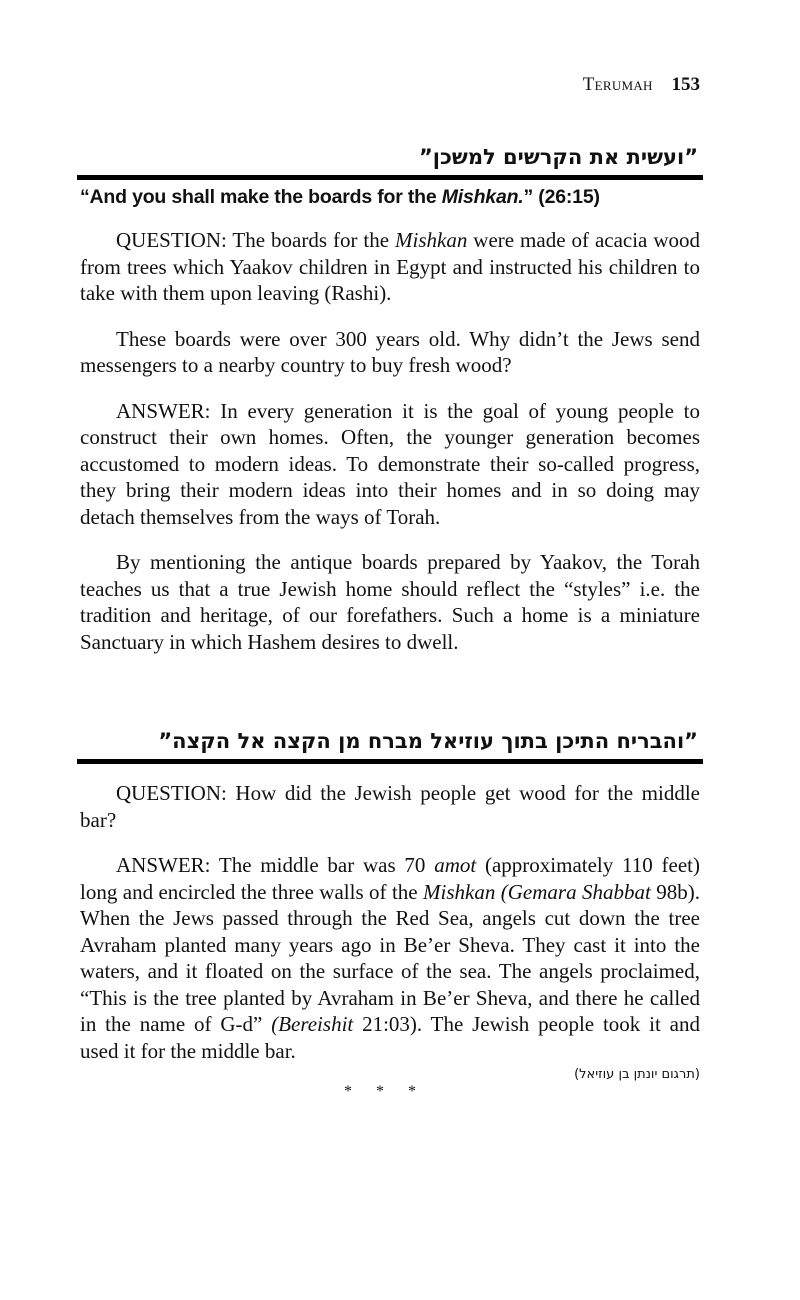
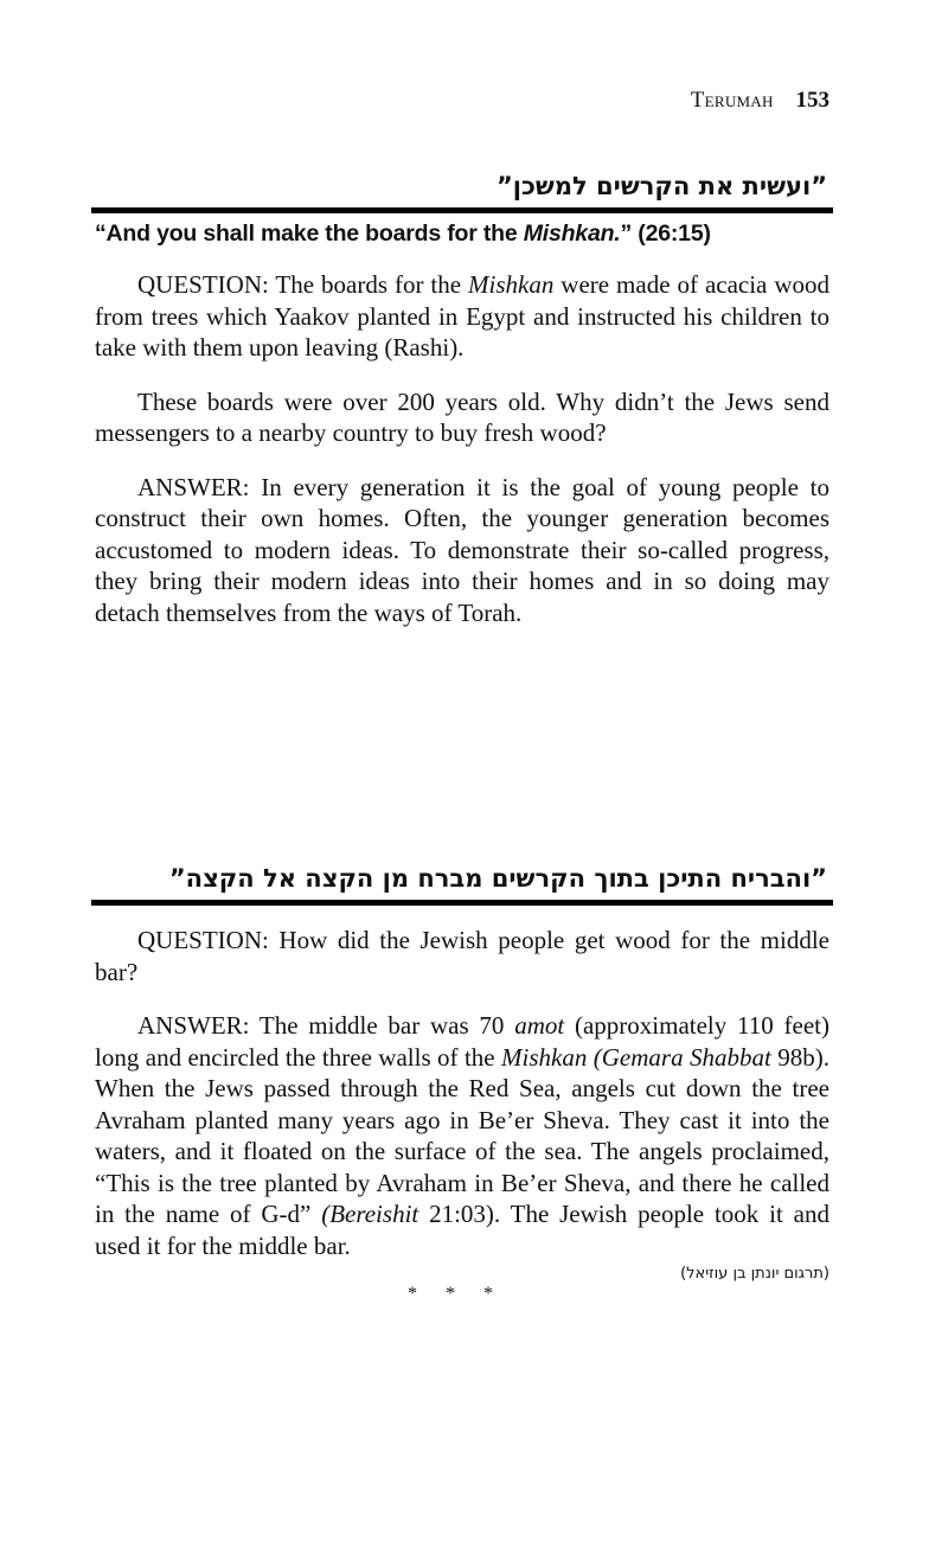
  Terumah 153
  ”ועשית את הקרשים למשכן”
  “And you shall make the boards for the Mishkan.” (26:15)
- QUESTION: The boards for the Mishkan were made of acacia wood from trees which Yaakov children in Egypt and instructed his children to take with them upon leaving (Rashi).
+ QUESTION: The boards for the Mishkan were made of acacia wood from trees which Yaakov planted in Egypt and instructed his children to take with them upon leaving (Rashi).
- These boards were over 300 years old. Why didn’t the Jews send messengers to a nearby country to buy fresh wood?
+ These boards were over 200 years old. Why didn’t the Jews send messengers to a nearby country to buy fresh wood?
  ANSWER: In every generation it is the goal of young people to construct their own homes. Often, the younger generation becomes accustomed to modern ideas. To demonstrate their so-called progress, they bring their modern ideas into their homes and in so doing may detach themselves from the ways of Torah.
- By mentioning the antique boards prepared by Yaakov, the Torah teaches us that a true Jewish home should reflect the “styles” i.e. the tradition and heritage, of our forefathers. Such a home is a miniature Sanctuary in which Hashem desires to dwell.
- ”והבריח התיכן בתוך עוזיאל מברח מן הקצה אל הקצה”
+ ”והבריח התיכן בתוך הקרשים מברח מן הקצה אל הקצה”
  QUESTION: How did the Jewish people get wood for the middle bar?
  ANSWER: The middle bar was 70 amot (approximately 110 feet) long and encircled the three walls of the Mishkan (Gemara Shabbat 98b). When the Jews passed through the Red Sea, angels cut down the tree Avraham planted many years ago in Be’er Sheva. They cast it into the waters, and it floated on the surface of the sea. The angels proclaimed, “This is the tree planted by Avraham in Be’er Sheva, and there he called in the name of G-d” (Bereishit 21:03). The Jewish people took it and used it for the middle bar.
  (תרגום יונתן בן עוזיאל)
  * * *
